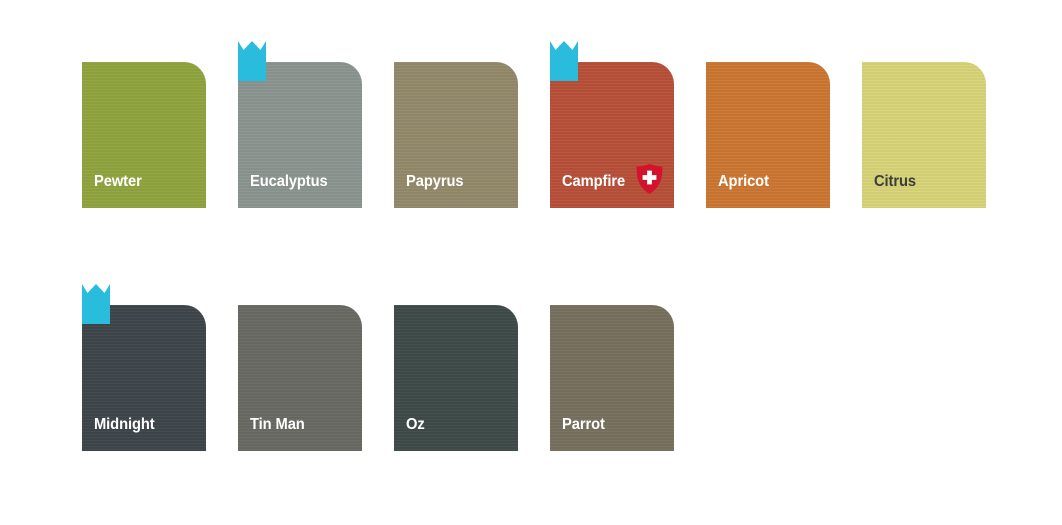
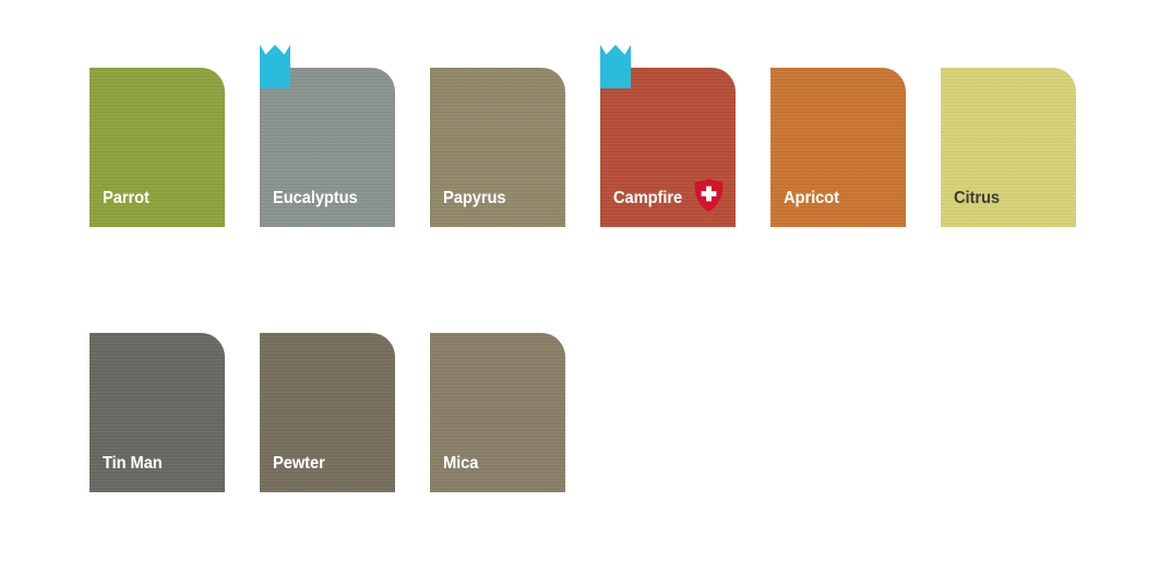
- Pewter
+ Parrot
  Eucalyptus
  Papyrus
  Campfire
  Apricot
  Citrus
- Midnight
  Tin Man
- Oz
- Parrot
+ Pewter
+ Mica
